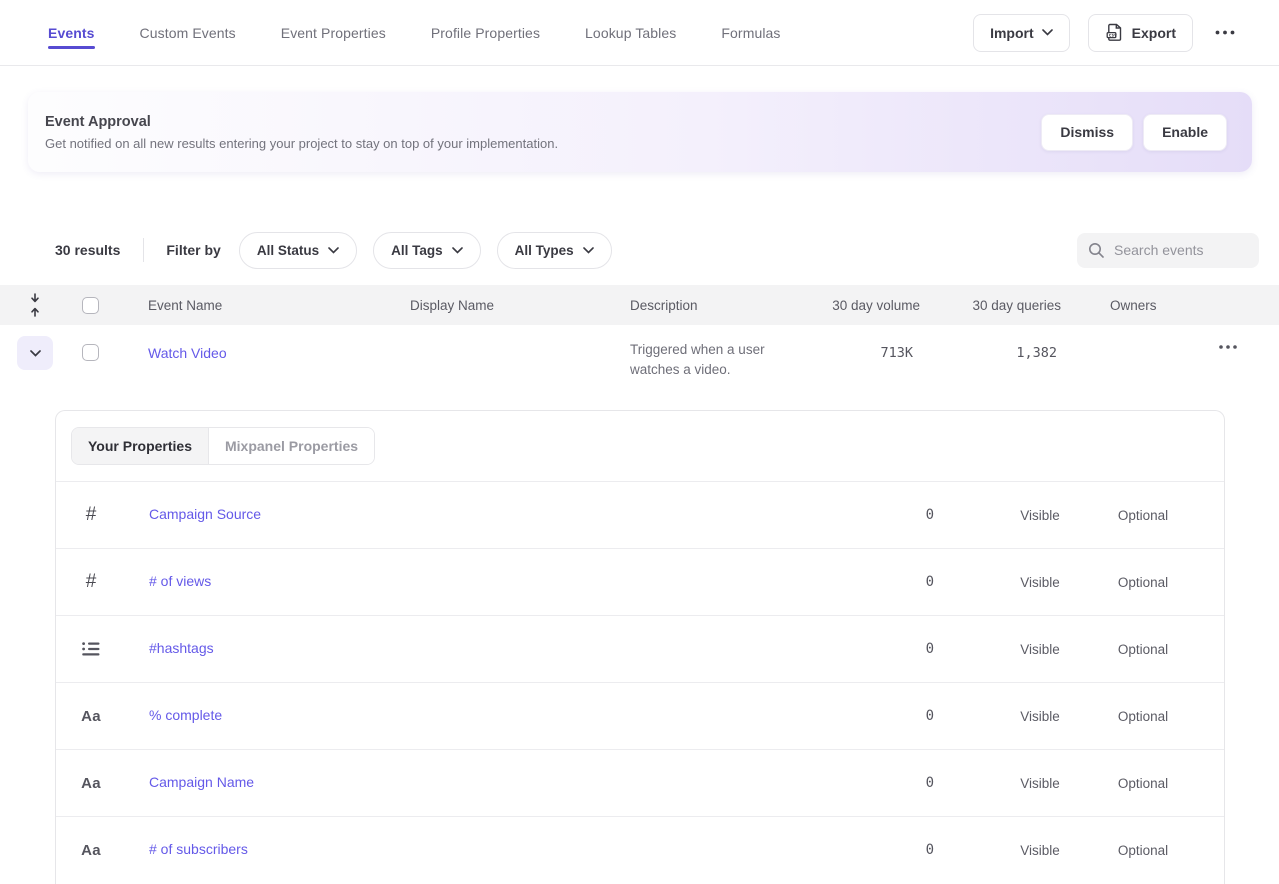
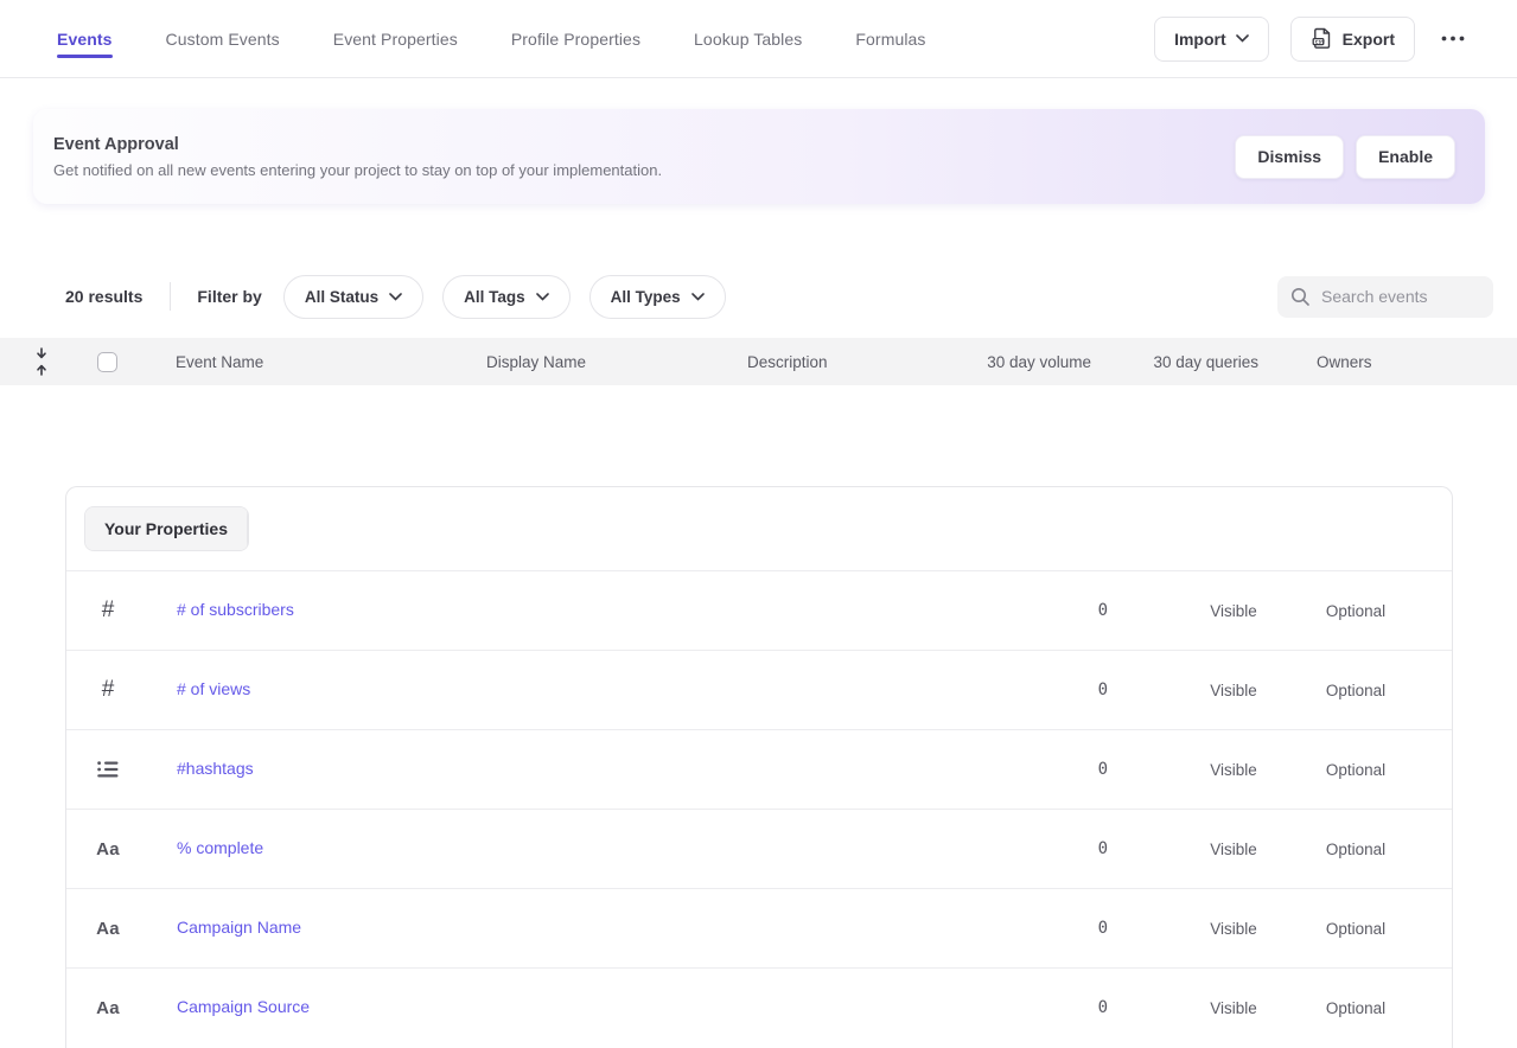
  Events
  Custom Events
  Event Properties
  Profile Properties
  Lookup Tables
  Formulas
  Import
  Export
  Event Approval
- Get notified on all new results entering your project to stay on top of your implementation.
+ Get notified on all new events entering your project to stay on top of your implementation.
  Dismiss
  Enable
- 30 results
+ 20 results
  Filter by
  All Status
  All Tags
  All Types
  Search events
  Event Name
  Display Name
  Description
  30 day volume
  30 day queries
  Owners
- Watch Video
- Triggered when a user watches a video.
- 713K
- 1,382
  Your Properties
- Mixpanel Properties
  #
- Campaign Source
+ # of subscribers
  0
  Visible
  Optional
  #
  # of views
  0
  Visible
  Optional
  #hashtags
  0
  Visible
  Optional
  Aa
  % complete
  0
  Visible
  Optional
  Aa
  Campaign Name
  0
  Visible
  Optional
  Aa
- # of subscribers
+ Campaign Source
  0
  Visible
  Optional
